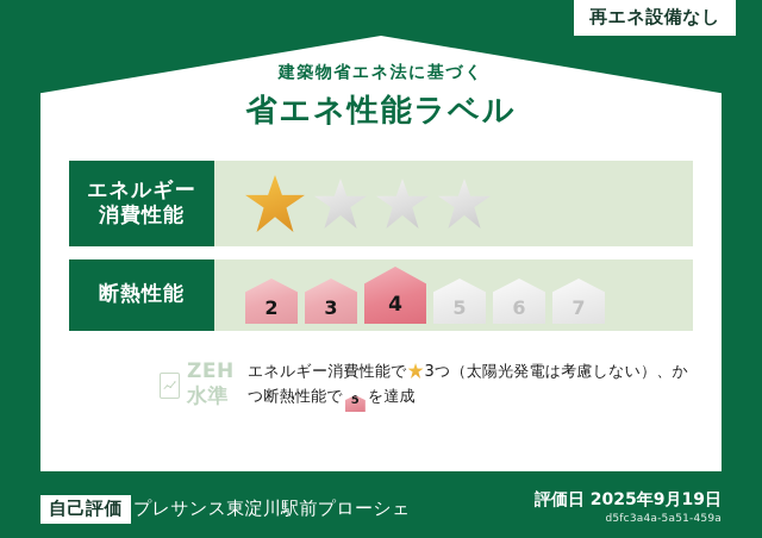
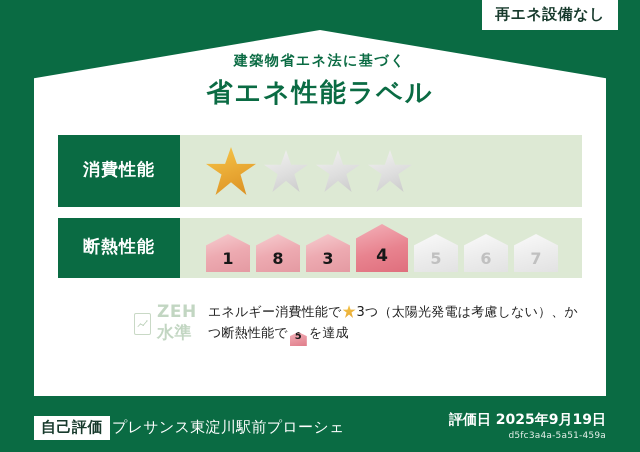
  再エネ設備なし
  建築物省エネ法に基づく
  省エネ性能ラベル
- エネルギー
  消費性能
  断熱性能
+ 1
- 2
+ 8
  3
  4
  5
  6
  7
  ZEH水準
  エネルギー消費性能で 3つ（太陽光発電は考慮しない）、かつ断熱性能で 5 を達成
  自己評価
  プレサンス東淀川駅前プローシェ
  評価日 2025年9月19日
  d5fc3a4a-5a51-459a
